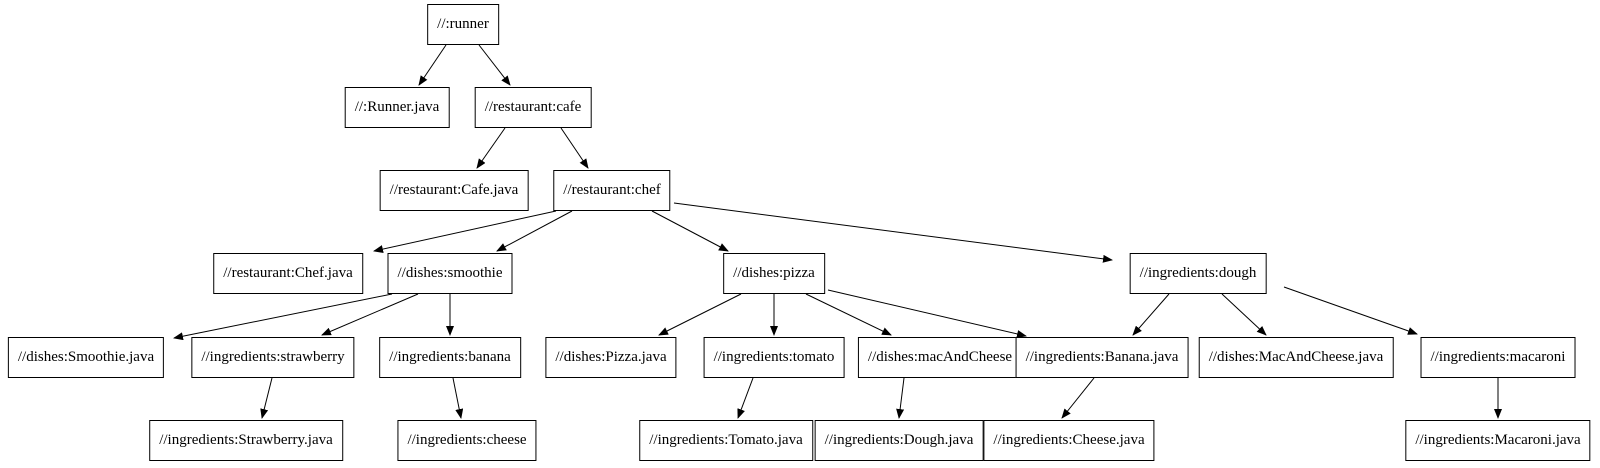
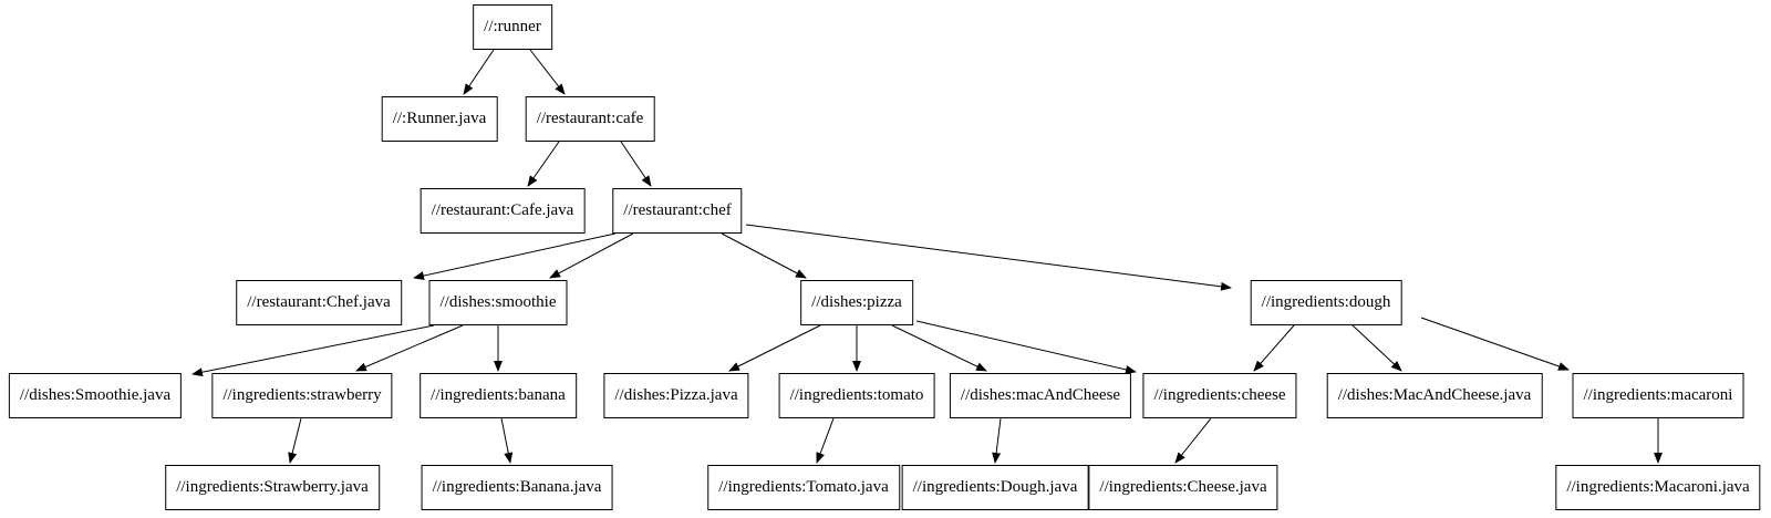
  //:runner
  //:Runner.java
  //restaurant:cafe
  //restaurant:Cafe.java
  //restaurant:chef
  //restaurant:Chef.java
  //dishes:smoothie
  //dishes:pizza
  //ingredients:dough
  //dishes:Smoothie.java
  //ingredients:strawberry
  //ingredients:banana
  //dishes:Pizza.java
  //ingredients:tomato
  //dishes:macAndCheese
- //ingredients:Banana.java
+ //ingredients:cheese
  //dishes:MacAndCheese.java
  //ingredients:macaroni
  //ingredients:Strawberry.java
- //ingredients:cheese
+ //ingredients:Banana.java
  //ingredients:Tomato.java
  //ingredients:Dough.java
  //ingredients:Cheese.java
  //ingredients:Macaroni.java
